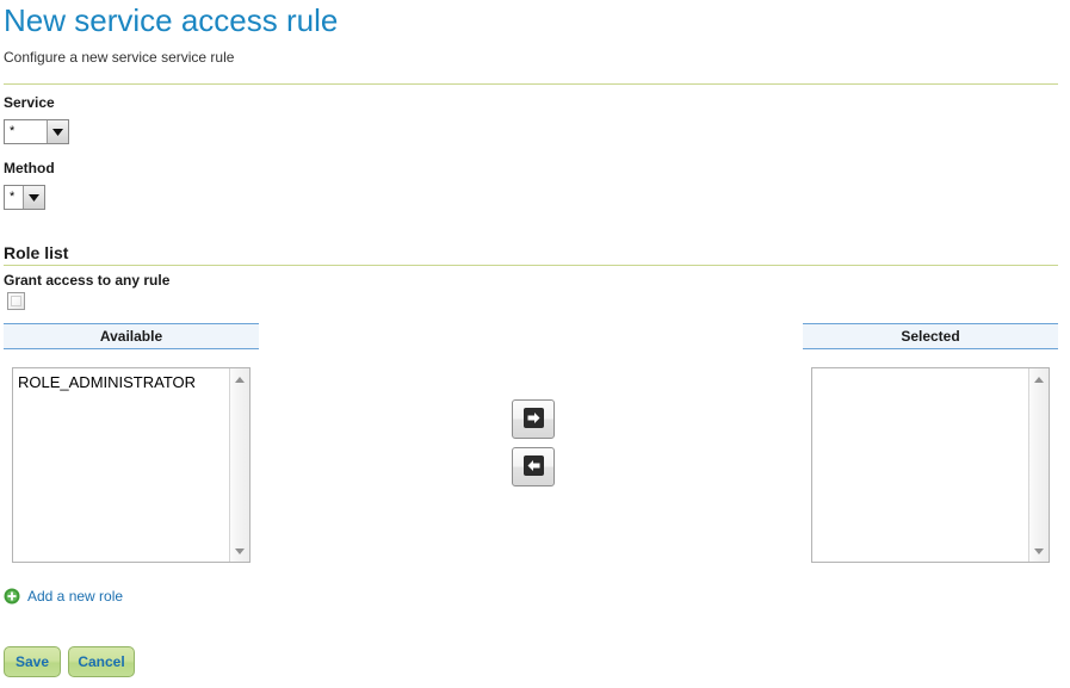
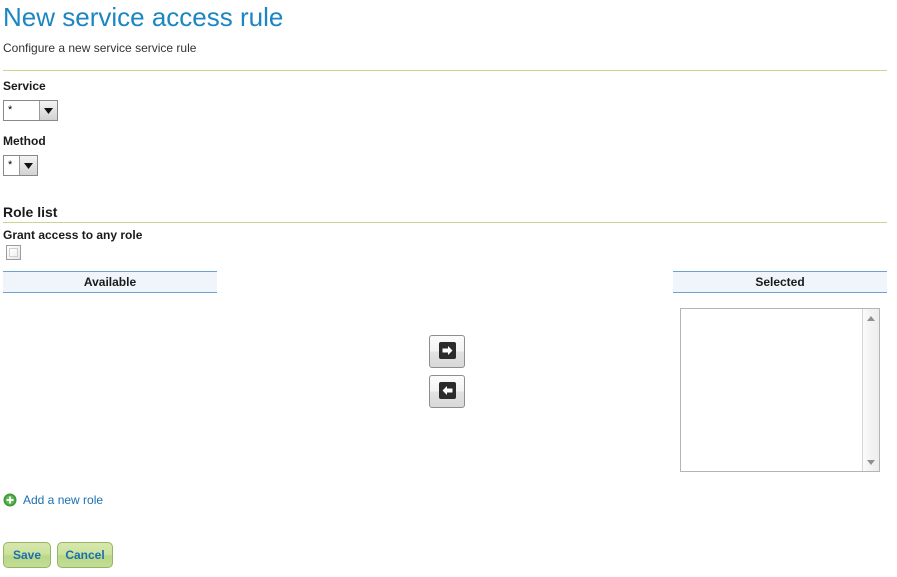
  New service access rule
  Configure a new service service rule
  Service
  *
  Method
  *
  Role list
- Grant access to any rule
+ Grant access to any role
  Available
- ROLE_ADMINISTRATOR
  Selected
  Add a new role
  Save
  Cancel
